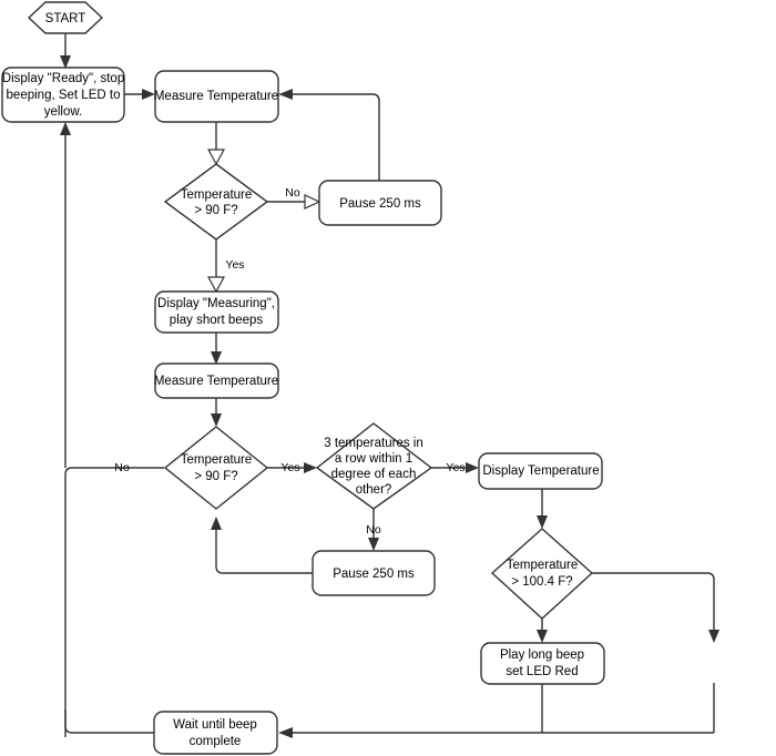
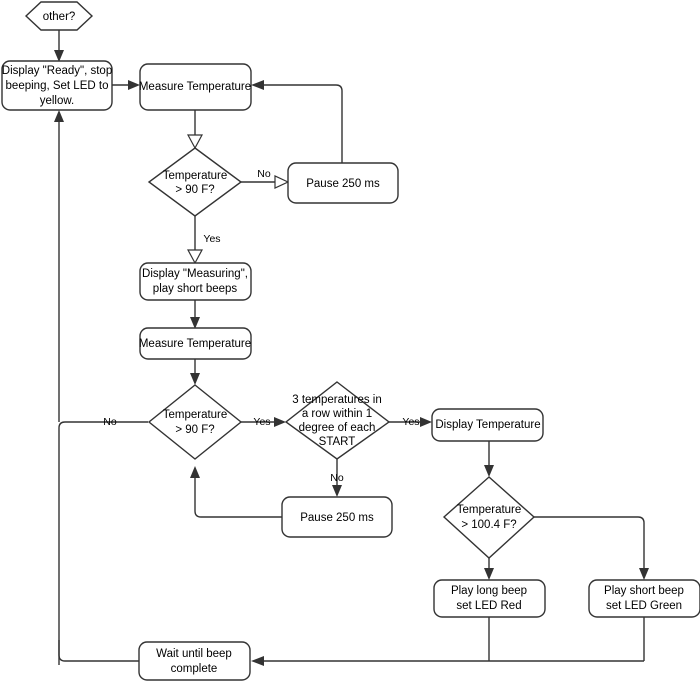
- START
+ other?
  Display "Ready", stop
  beeping, Set LED to
  yellow.
  Measure Temperature
  Temperature
  > 90 F?
  Pause 250 ms
  Display "Measuring",
  play short beeps
  Measure Temperature
  Temperature
  > 90 F?
  3 temperatures in
  a row within 1
  degree of each
- other?
+ START
  Pause 250 ms
  Display Temperature
  Temperature
  > 100.4 F?
  Play long beep
  set LED Red
+ Play short beep
+ set LED Green
  Wait until beep
  complete
  No
  Yes
  No
  Yes
  Yes
  No
